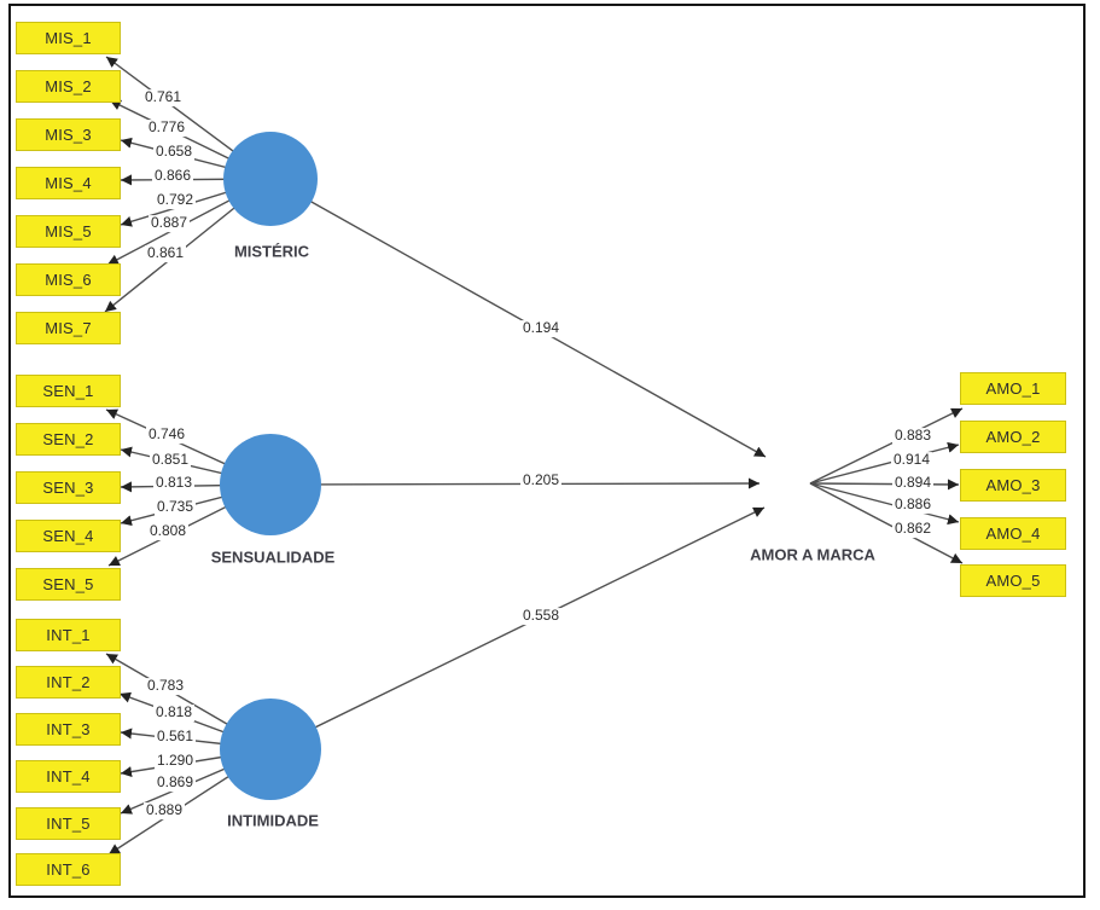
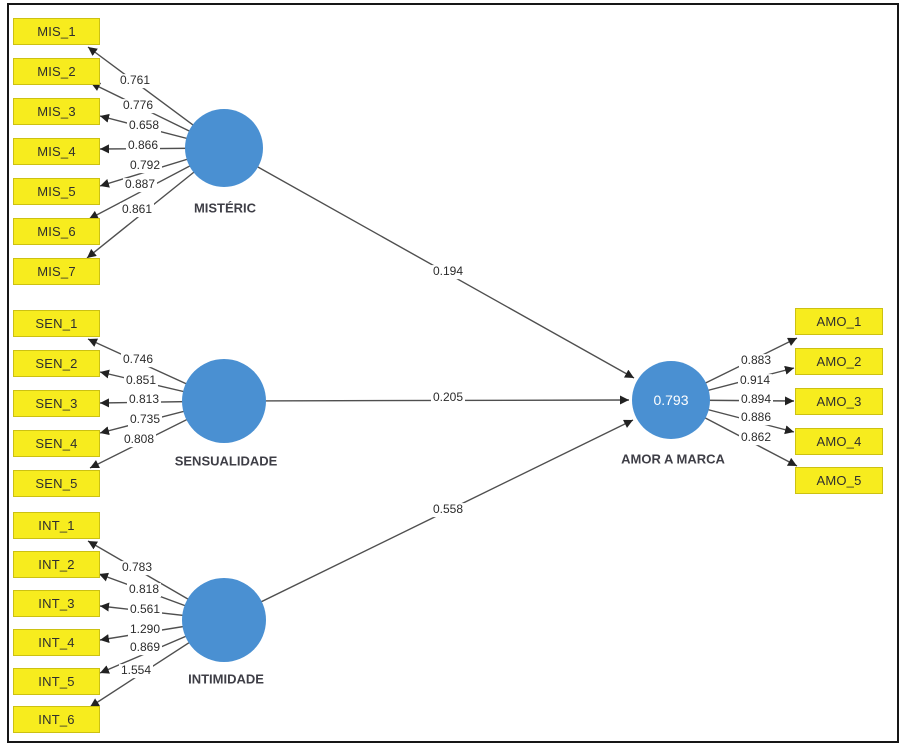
  MIS_1
  MIS_2
  MIS_3
  MIS_4
  MIS_5
  MIS_6
  MIS_7
  SEN_1
  SEN_2
  SEN_3
  SEN_4
  SEN_5
  INT_1
  INT_2
  INT_3
  INT_4
  INT_5
  INT_6
  AMO_1
  AMO_2
  AMO_3
  AMO_4
  AMO_5
+ 0.793
  MISTÉRIC
  SENSUALIDADE
  INTIMIDADE
  AMOR A MARCA
  0.761
  0.776
  0.658
  0.866
  0.792
  0.887
  0.861
  0.746
  0.851
  0.813
  0.735
  0.808
  0.783
  0.818
  0.561
  1.290
  0.869
- 0.889
+ 1.554
  0.883
  0.914
  0.894
  0.886
  0.862
  0.194
  0.205
  0.558
